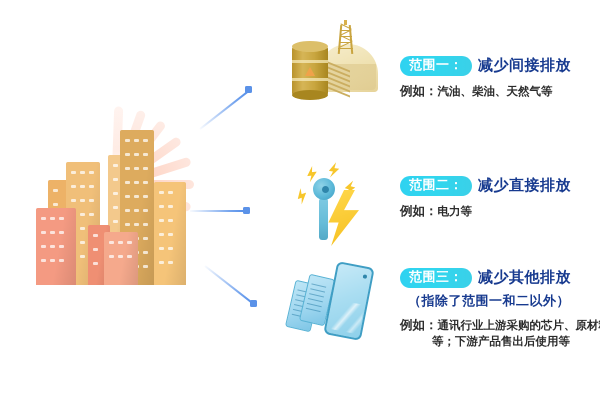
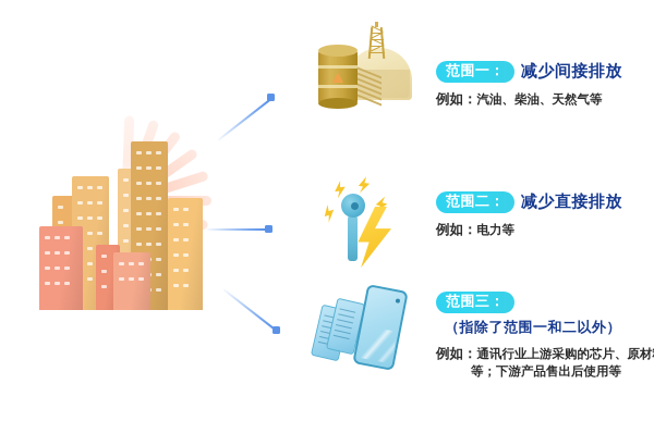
  范围一：
  减少间接排放
  例如：汽油、柴油、天然气等
  范围二：
  减少直接排放
  例如：电力等
  范围三：
- 减少其他排放
  （指除了范围一和二以外）
  例如：通讯行业上游采购的芯片、原材
  等；下游产品售出后使用等
